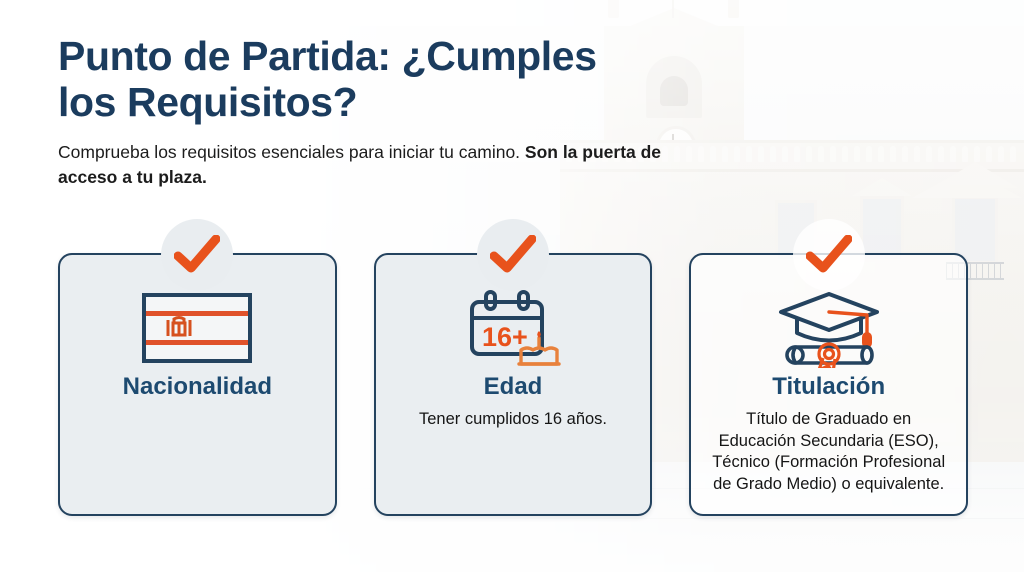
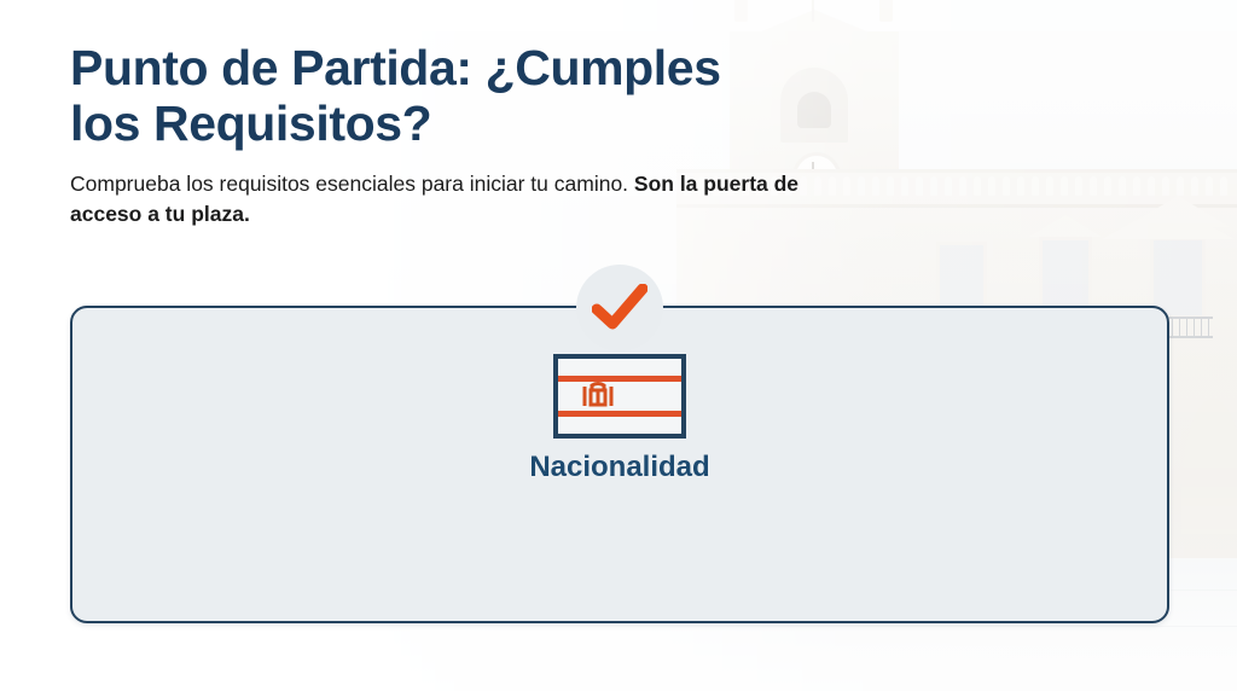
  Punto de Partida: ¿Cumples
  los Requisitos?
  Comprueba los requisitos esenciales para iniciar tu camino. Son la puerta de acceso a tu plaza.
  Nacionalidad
- 16+
- Edad
- Tener cumplidos 16 años.
- Titulación
- Título de Graduado en Educación Secundaria (ESO), Técnico (Formación Profesional de Grado Medio) o equivalente.
